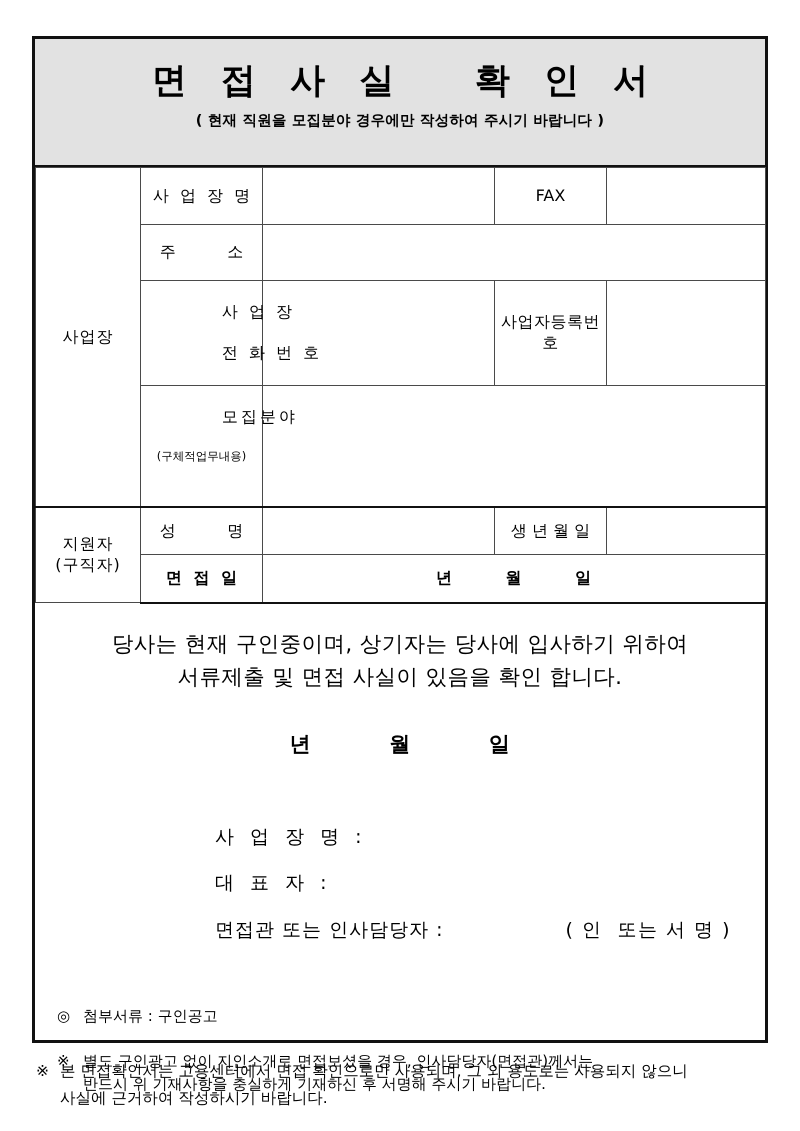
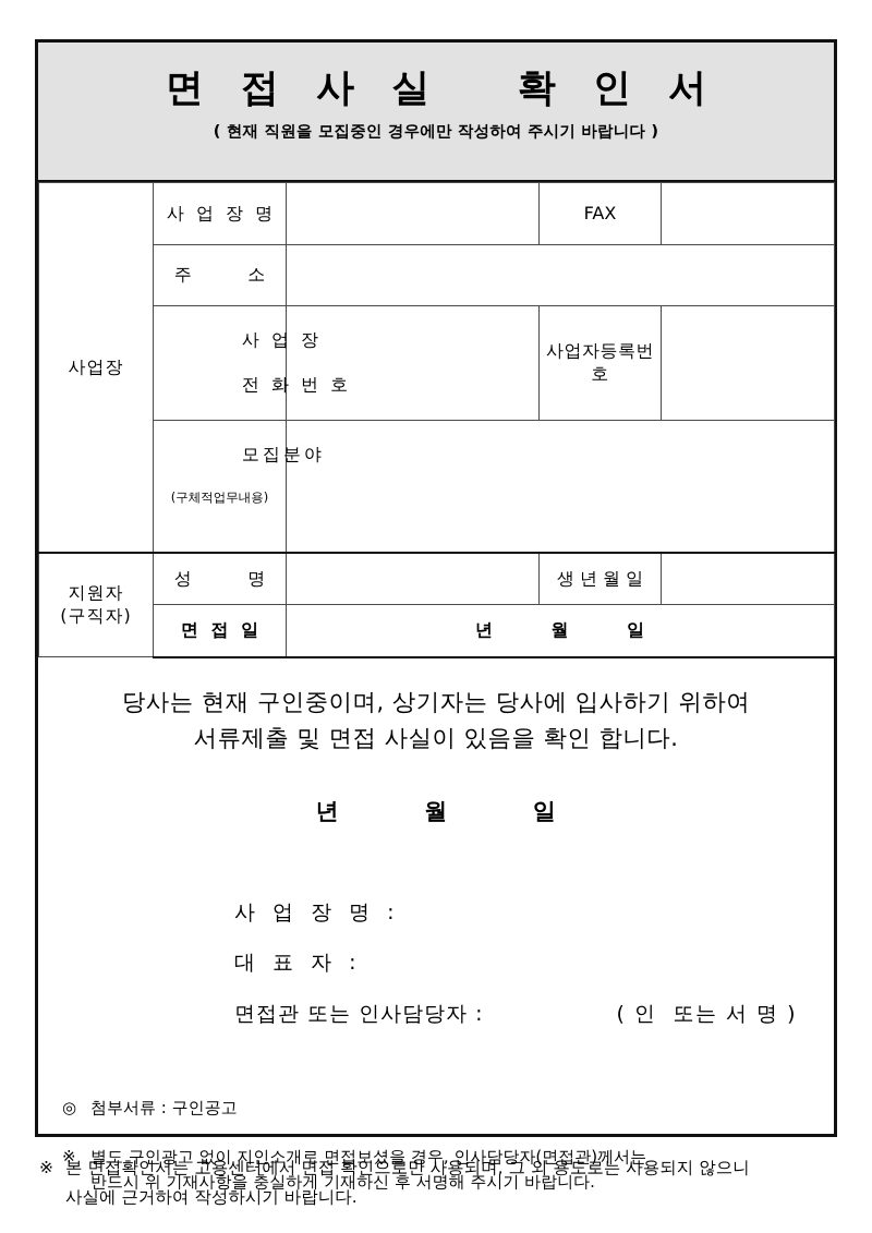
  면 접 사 실 확 인 서
- ( 현재 직원을 모집분야 경우에만 작성하여 주시기 바랍니다 )
+ ( 현재 직원을 모집중인 경우에만 작성하여 주시기 바랍니다 )
  사업장	사 업 장 명		FAX
  주 소
  사 업 장 전 화 번 호		사업자등록번호
  모집분야 (구체적업무내용)
  지원자 (구직자)	성 명		생 년 월 일
  면 접 일	년 월 일
  당사는 현재 구인중이며, 상기자는 당사에 입사하기 위하여
  서류제출 및 면접 사실이 있음을 확인 합니다.
  년 월 일
  사 업 장 명 :
  대 표 자 :
  면접관 또는 인사담당자 :
  ( 인 또는 서 명 )
  ◎
  첨부서류 : 구인공고
  ※
  별도 구인광고 없이 지인소개로 면접보셨을 경우, 인사담당자(면접관)께서는
  반드시 위 기재사항을 충실하게 기재하신 후 서명해 주시기 바랍니다.
  ※
  본 면접확인서는 고용센터에서 면접 확인으로만 사용되며, 그 외 용도로는 사용되지 않으니
  사실에 근거하여 작성하시기 바랍니다.
